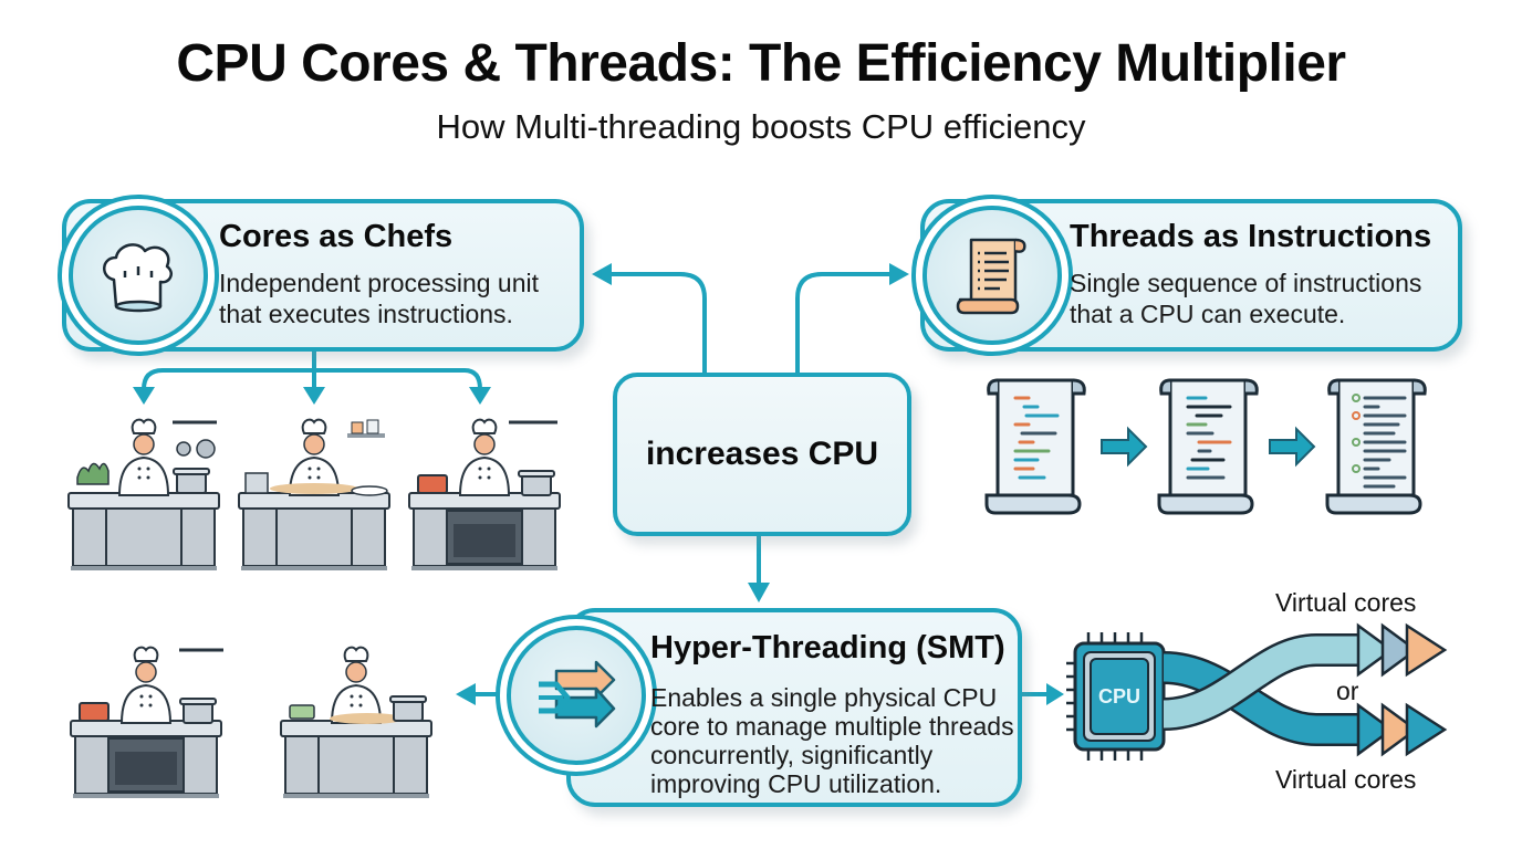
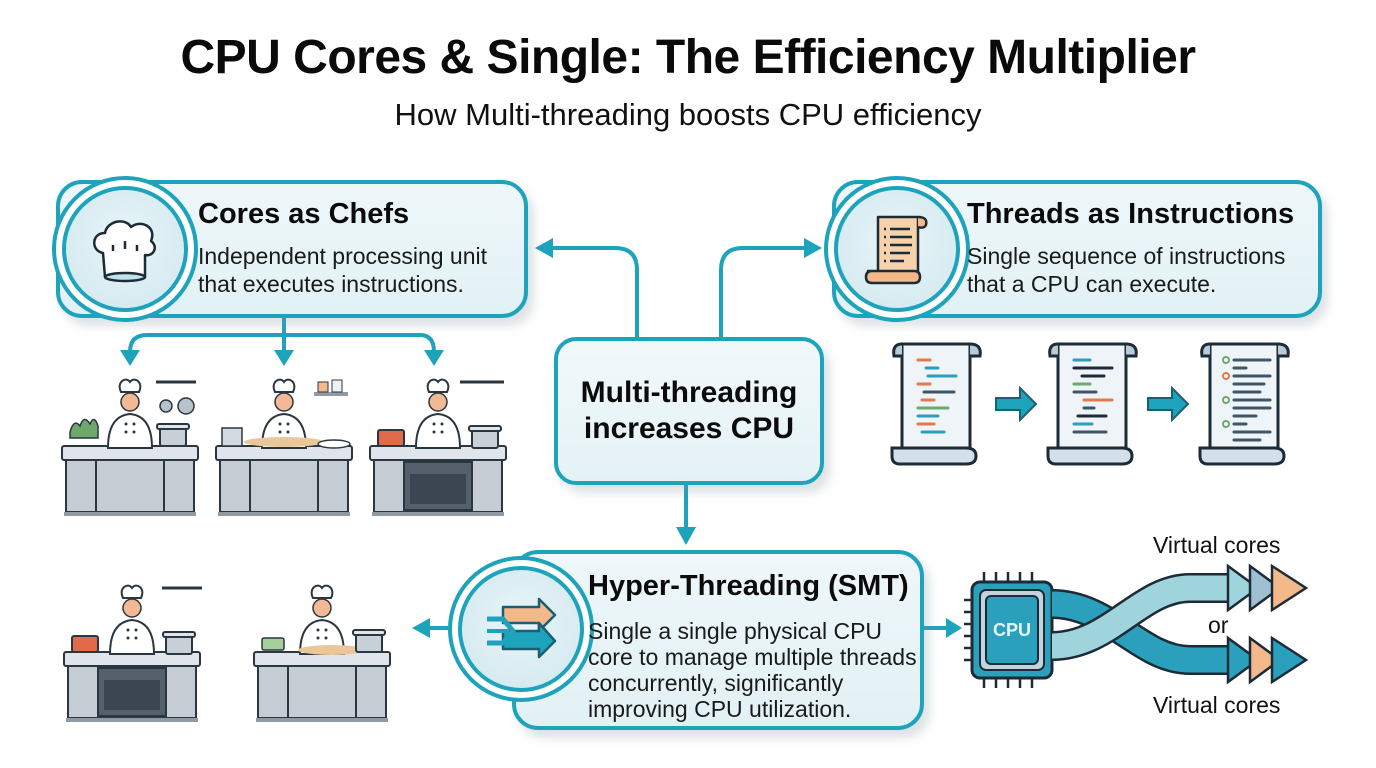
- CPU Cores & Threads: The Efficiency Multiplier
+ CPU Cores & Single: The Efficiency Multiplier
  How Multi-threading boosts CPU efficiency
  Cores as Chefs
  Independent processing unit
  that executes instructions.
  Threads as Instructions
  Single sequence of instructions
  that a CPU can execute.
+ Multi-threading
  increases CPU
  Hyper-Threading (SMT)
- Enables a single physical CPU
+ Single a single physical CPU
  core to manage multiple threads
  concurrently, significantly
  improving CPU utilization.
  CPU
  Virtual cores
  or
  Virtual cores
